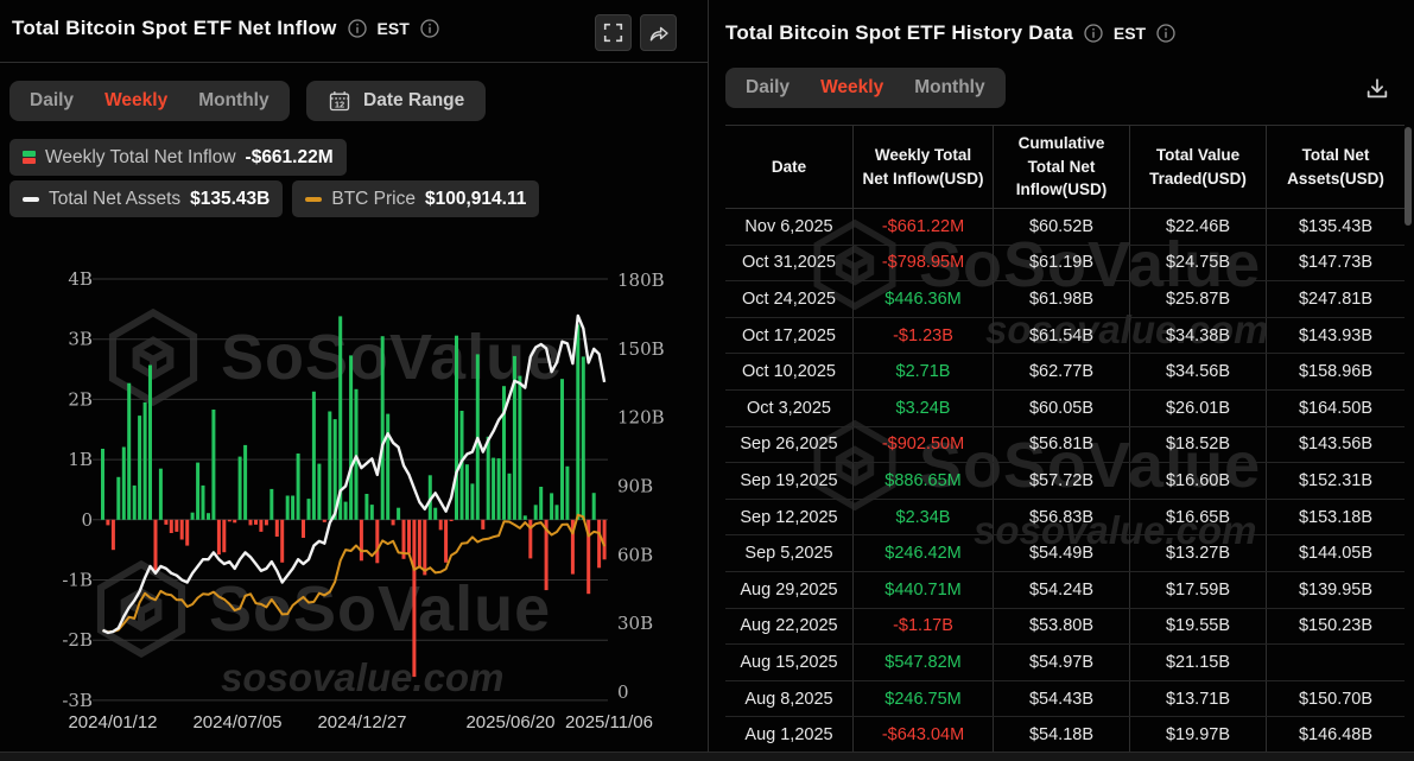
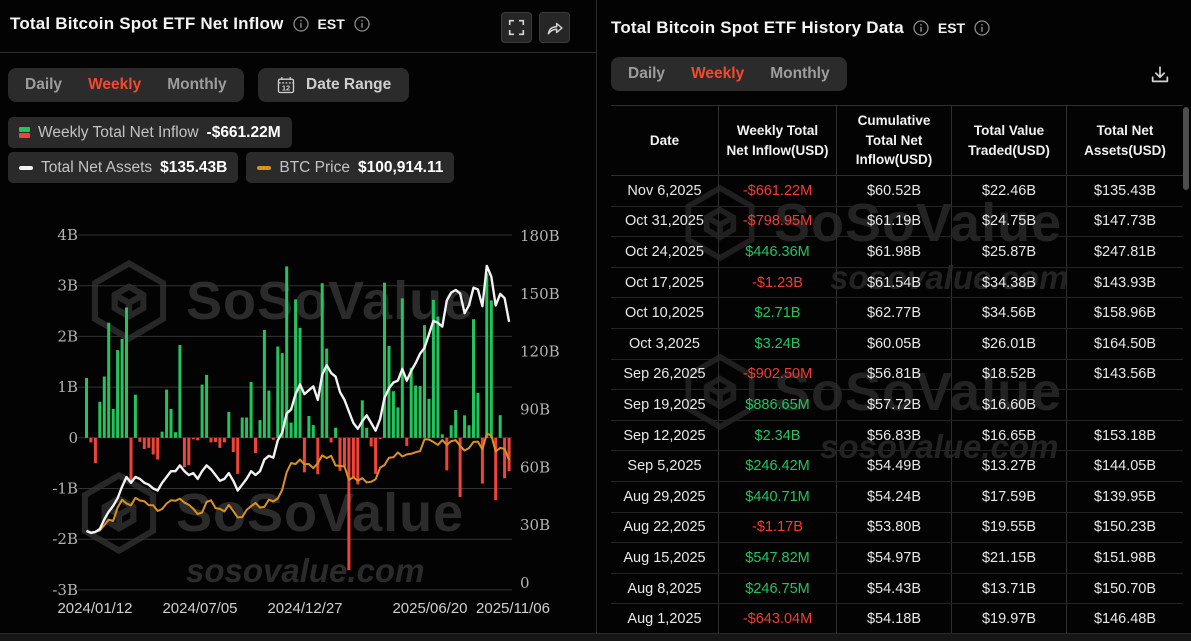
  Total Bitcoin Spot ETF Net Inflow
  EST
  Daily
  Weekly
  Monthly
  12
  Date Range
  Weekly Total Net Inflow
  -$661.22M
  Total Net Assets
  $135.43B
  BTC Price
  $100,914.11
  SoSoVaue
  SoSoValue
  sosovalue.com
  4B
  3B
  2B
  1B
  0
  -1B
  -2B
  -3B
  180B
  150B
  120B
  90B
  60B
  30B
  0
  2024/01/12
  2024/07/05
  2024/12/27
  2025/06/20
  2025/11/06
  SoSoValue
  sosovalue.com
  SoSoValue
  sosovalue.com
  Total Bitcoin Spot ETF History Data
  EST
  Daily
  Weekly
  Monthly
  Date
  Weekly Total Net Inflow(USD)
  Cumulative Total Net Inflow(USD)
  Total Value Traded(USD)
  Total Net Assets(USD)
  Nov 6,2025
  -$661.22M
  $60.52B
  $22.46B
  $135.43B
  Oct 31,2025
  -$798.95M
  $61.19B
  $24.75B
  $147.73B
  Oct 24,2025
  $446.36M
  $61.98B
  $25.87B
  $247.81B
  Oct 17,2025
  -$1.23B
  $61.54B
  $34.38B
  $143.93B
  Oct 10,2025
  $2.71B
  $62.77B
  $34.56B
  $158.96B
  Oct 3,2025
  $3.24B
  $60.05B
  $26.01B
  $164.50B
  Sep 26,2025
  -$902.50M
  $56.81B
  $18.52B
  $143.56B
  Sep 19,2025
  $886.65M
  $57.72B
  $16.60B
- $152.31B
  Sep 12,2025
  $2.34B
  $56.83B
  $16.65B
  $153.18B
  Sep 5,2025
  $246.42M
  $54.49B
  $13.27B
  $144.05B
  Aug 29,2025
  $440.71M
  $54.24B
  $17.59B
  $139.95B
  Aug 22,2025
  -$1.17B
  $53.80B
  $19.55B
  $150.23B
  Aug 15,2025
  $547.82M
  $54.97B
  $21.15B
+ $151.98B
  Aug 8,2025
  $246.75M
  $54.43B
  $13.71B
  $150.70B
  Aug 1,2025
  -$643.04M
  $54.18B
  $19.97B
  $146.48B
